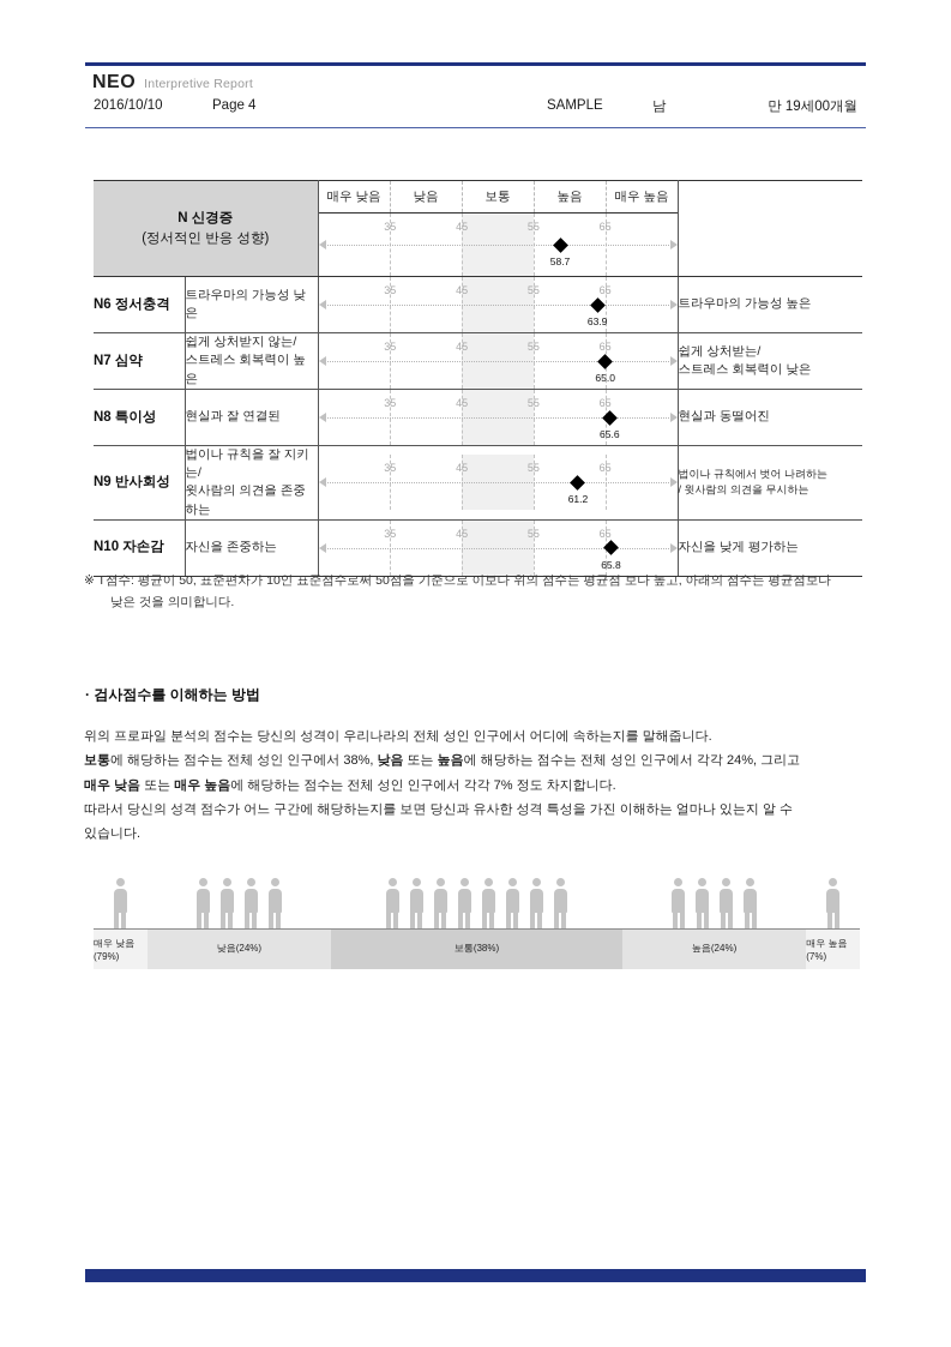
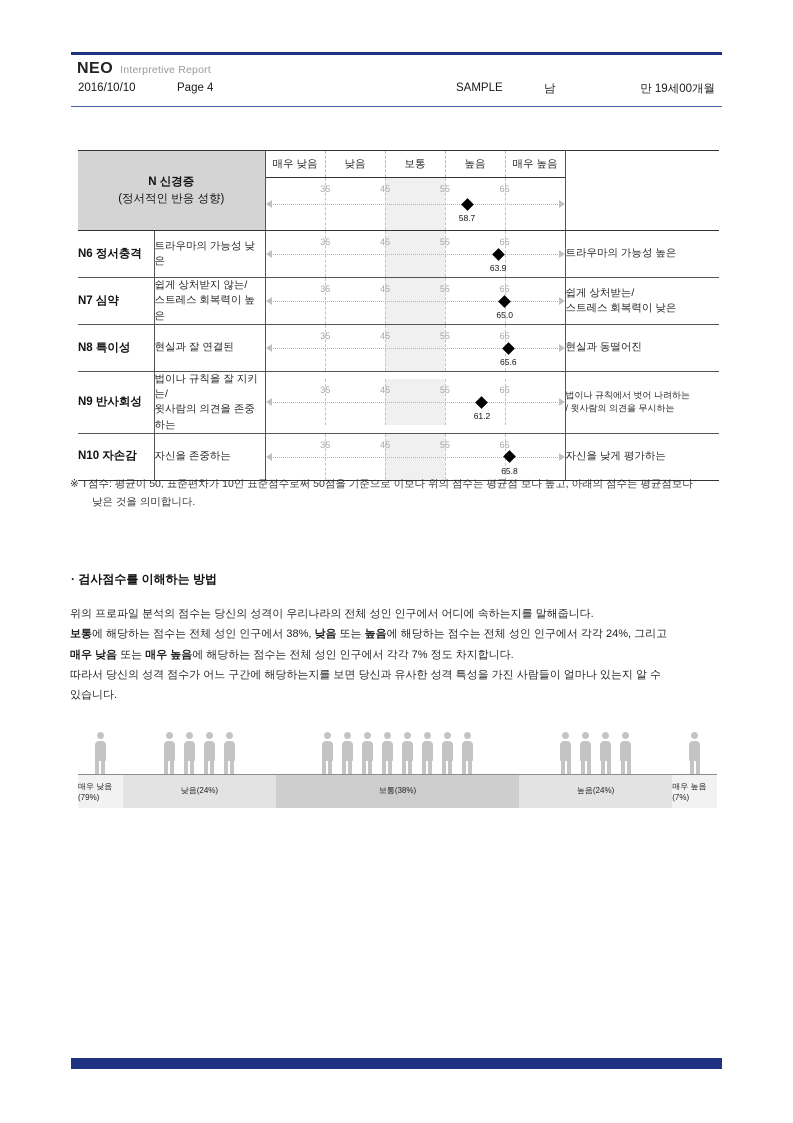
  NEO
  Interpretive Report
  2016/10/10
  Page 4
  SAMPLE
  남
  만 19세00개월
  N 신경증 (정서적인 반응 성향)	매우 낮음 낮음 보통 높음 매우 높음 35 45 55 6558.7
  N6 정서충격	트라우마의 가능성 낮은	35 45 55 6563.9	트라우마의 가능성 높은
  N7 심약	쉽게 상처받지 않는/스트레스 회복력이 높은	35 45 55 6565.0	쉽게 상처받는/스트레스 회복력이 낮은
  N8 특이성	현실과 잘 연결된	35 45 55 6565.6	현실과 동떨어진
  N9 반사회성	법이나 규칙을 잘 지키는/윗사람의 의견을 존중하는	35 45 55 6561.2	법이나 규칙에서 벗어 나려하는/ 윗사람의 의견을 무시하는
  N10 자손감	자신을 존중하는	35 45 55 6565.8	자신을 낮게 평가하는
  ※ T점수: 평균이 50, 표준편차가 10인 표준점수로써 50점을 기준으로 이보다 위의 점수는 평균점 보다 높고, 아래의 점수는 평균점보다
  낮은 것을 의미합니다.
  · 검사점수를 이해하는 방법
  위의 프로파일 분석의 점수는 당신의 성격이 우리나라의 전체 성인 인구에서 어디에 속하는지를 말해줍니다.
  보통에 해당하는 점수는 전체 성인 인구에서 38%, 낮음 또는 높음에 해당하는 점수는 전체 성인 인구에서 각각 24%, 그리고
  매우 낮음 또는 매우 높음에 해당하는 점수는 전체 성인 인구에서 각각 7% 정도 차지합니다.
- 따라서 당신의 성격 점수가 어느 구간에 해당하는지를 보면 당신과 유사한 성격 특성을 가진 이해하는 얼마나 있는지 알 수
+ 따라서 당신의 성격 점수가 어느 구간에 해당하는지를 보면 당신과 유사한 성격 특성을 가진 사람들이 얼마나 있는지 알 수
  있습니다.
  매우 낮음(79%)
  낮음(24%)
  보통(38%)
  높음(24%)
  매우 높음(7%)
